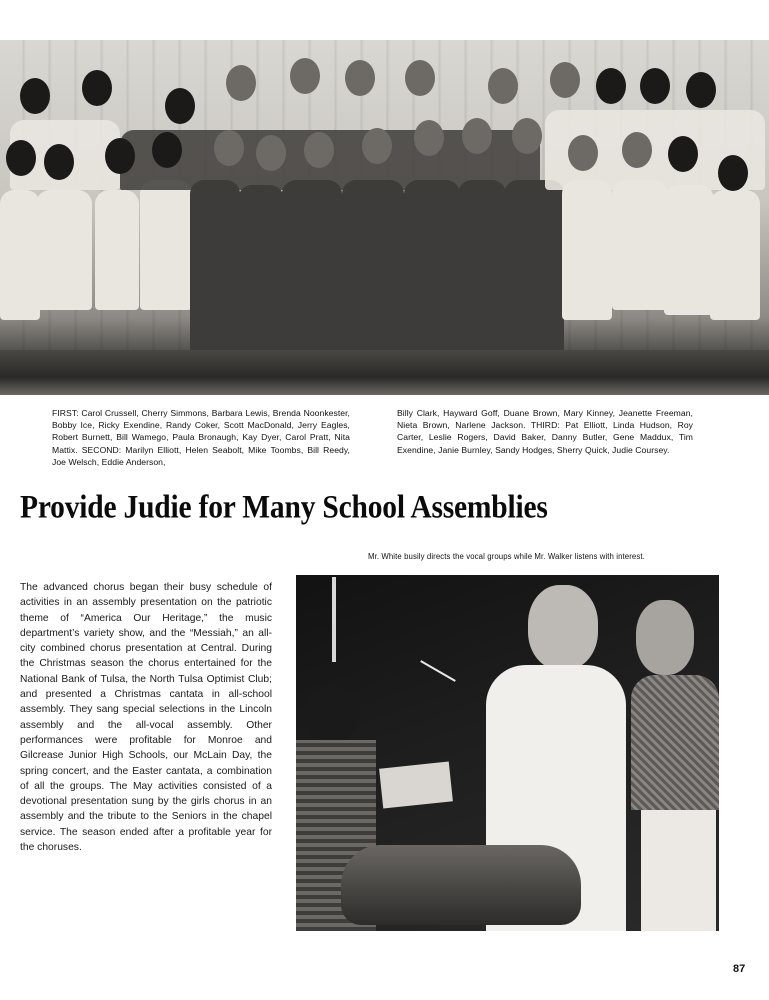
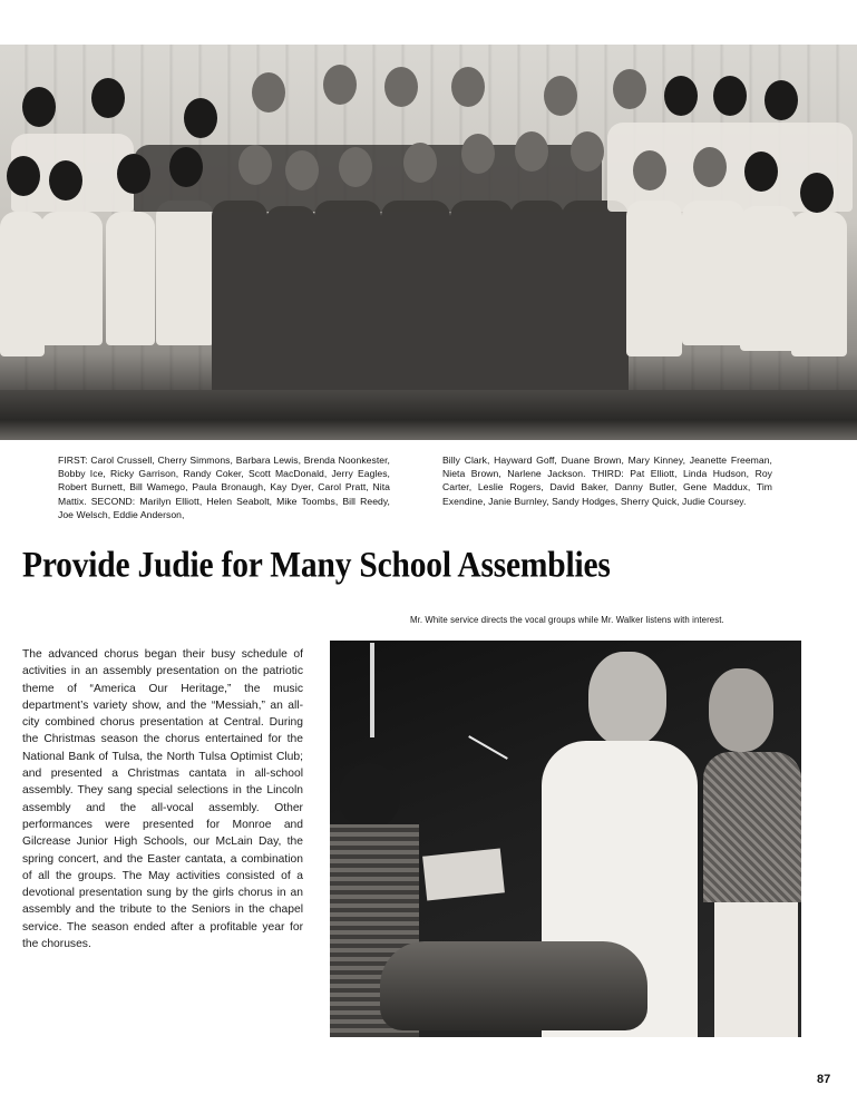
- FIRST: Carol Crussell, Cherry Simmons, Barbara Lewis, Brenda Noonkester, Bobby Ice, Ricky Exendine, Randy Coker, Scott MacDonald, Jerry Eagles, Robert Burnett, Bill Wamego, Paula Bronaugh, Kay Dyer, Carol Pratt, Nita Mattix. SECOND: Marilyn Elliott, Helen Seabolt, Mike Toombs, Bill Reedy, Joe Welsch, Eddie Anderson,
+ FIRST: Carol Crussell, Cherry Simmons, Barbara Lewis, Brenda Noonkester, Bobby Ice, Ricky Garrison, Randy Coker, Scott MacDonald, Jerry Eagles, Robert Burnett, Bill Wamego, Paula Bronaugh, Kay Dyer, Carol Pratt, Nita Mattix. SECOND: Marilyn Elliott, Helen Seabolt, Mike Toombs, Bill Reedy, Joe Welsch, Eddie Anderson,
  Billy Clark, Hayward Goff, Duane Brown, Mary Kinney, Jeanette Freeman, Nieta Brown, Narlene Jackson. THIRD: Pat Elliott, Linda Hudson, Roy Carter, Leslie Rogers, David Baker, Danny Butler, Gene Maddux, Tim Exendine, Janie Burnley, Sandy Hodges, Sherry Quick, Judie Coursey.
  Provide Judie for Many School Assemblies
- Mr. White busily directs the vocal groups while Mr. Walker listens with interest.
+ Mr. White service directs the vocal groups while Mr. Walker listens with interest.
- The advanced chorus began their busy schedule of activities in an assembly presentation on the patriotic theme of “America Our Heritage,” the music department’s variety show, and the “Messiah,” an all-city combined chorus presentation at Central. During the Christmas season the chorus entertained for the National Bank of Tulsa, the North Tulsa Optimist Club; and presented a Christmas cantata in all-school assembly. They sang special selections in the Lincoln assembly and the all-vocal assembly. Other performances were profitable for Monroe and Gilcrease Junior High Schools, our McLain Day, the spring concert, and the Easter cantata, a combination of all the groups. The May activities consisted of a devotional presentation sung by the girls chorus in an assembly and the tribute to the Seniors in the chapel service. The season ended after a profitable year for the choruses.
+ The advanced chorus began their busy schedule of activities in an assembly presentation on the patriotic theme of “America Our Heritage,” the music department’s variety show, and the “Messiah,” an all-city combined chorus presentation at Central. During the Christmas season the chorus entertained for the National Bank of Tulsa, the North Tulsa Optimist Club; and presented a Christmas cantata in all-school assembly. They sang special selections in the Lincoln assembly and the all-vocal assembly. Other performances were presented for Monroe and Gilcrease Junior High Schools, our McLain Day, the spring concert, and the Easter cantata, a combination of all the groups. The May activities consisted of a devotional presentation sung by the girls chorus in an assembly and the tribute to the Seniors in the chapel service. The season ended after a profitable year for the choruses.
  87
